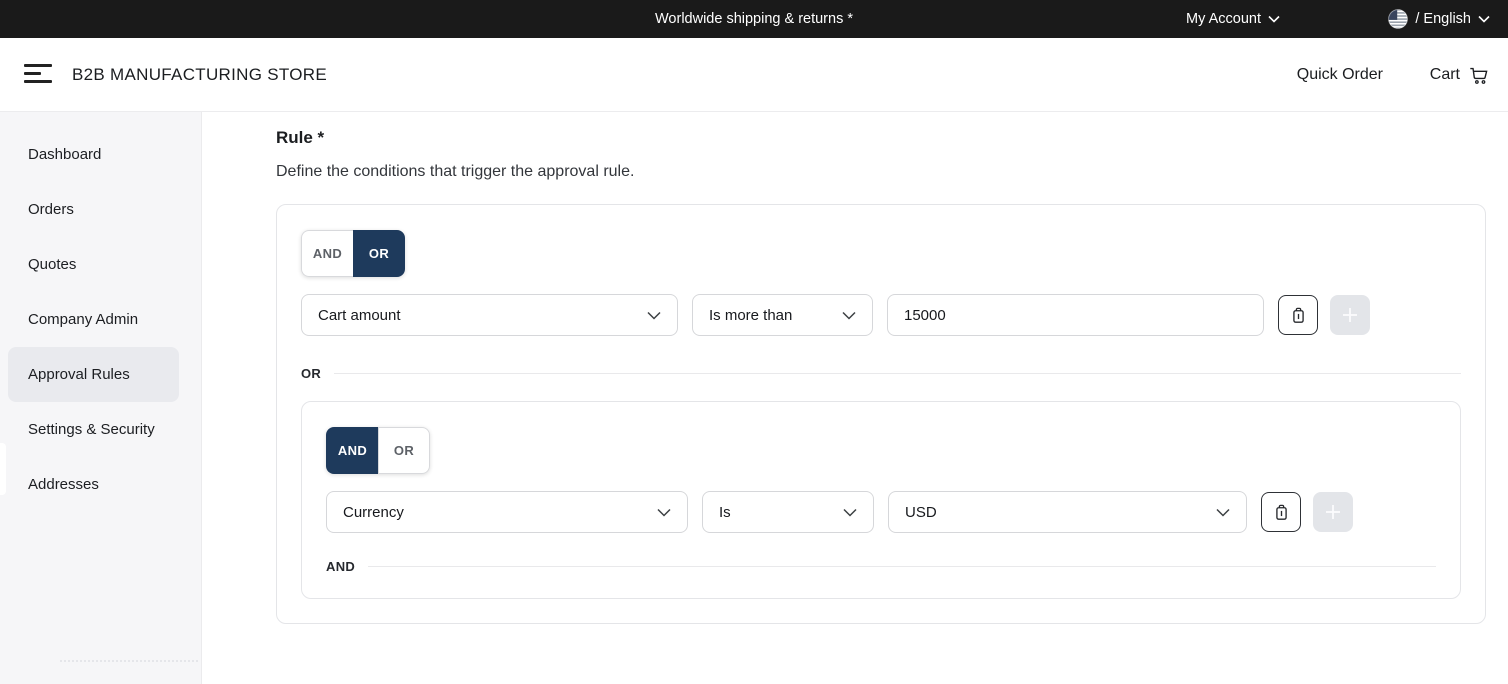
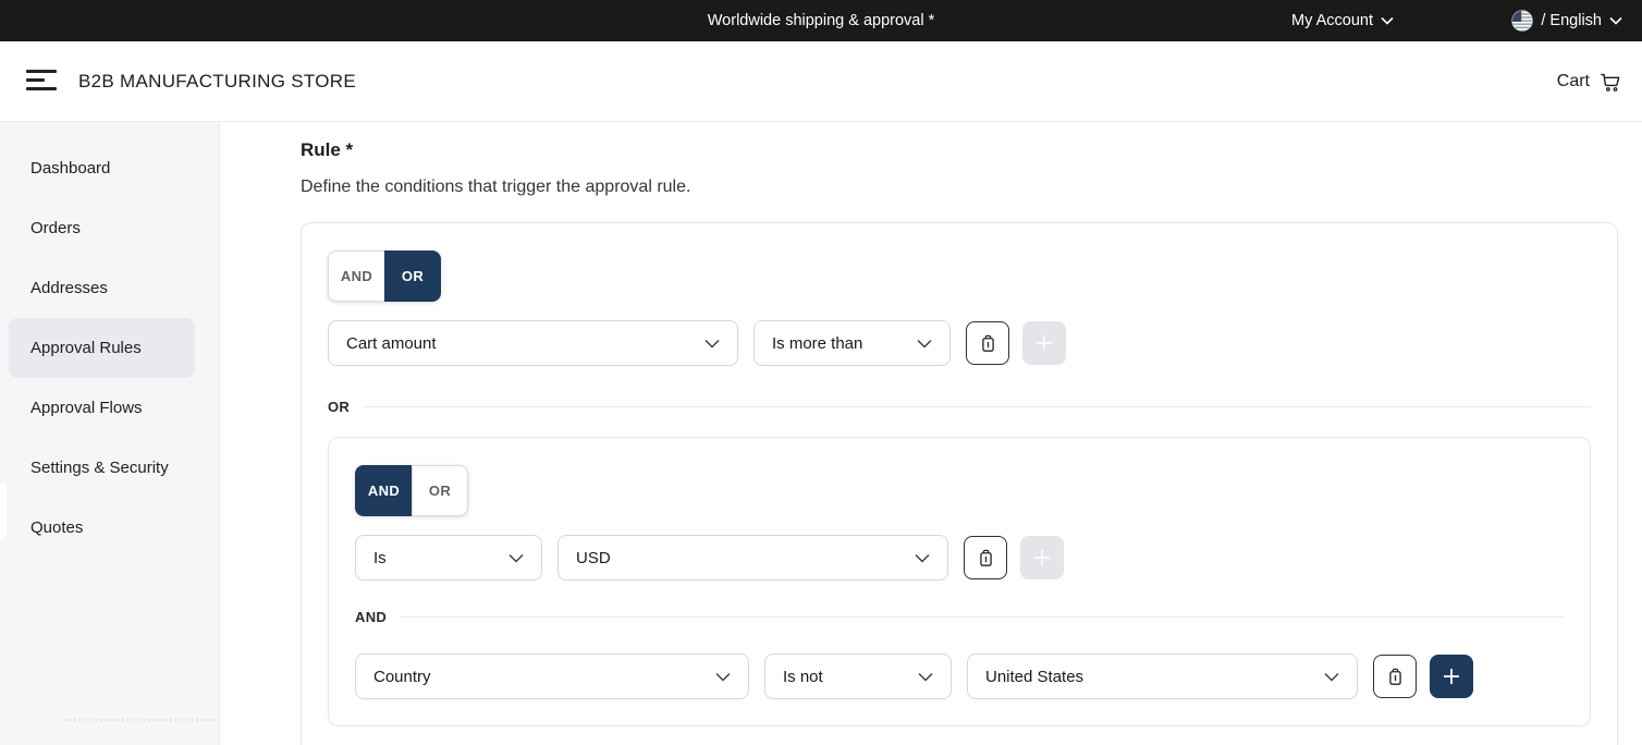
- Worldwide shipping & returns *
+ Worldwide shipping & approval *
  My Account
  / English
  B2B MANUFACTURING STORE
- Quick Order
  Cart
  Dashboard
  Orders
- Quotes
+ Addresses
- Company Admin
  Approval Rules
+ Approval Flows
  Settings & Security
- Addresses
+ Quotes
  Rule *
  Define the conditions that trigger the approval rule.
  AND
  OR
  Cart amount
  Is more than
- 15000
  OR
  AND
  OR
- Currency
  Is
  USD
  AND
+ Country
+ Is not
+ United States
